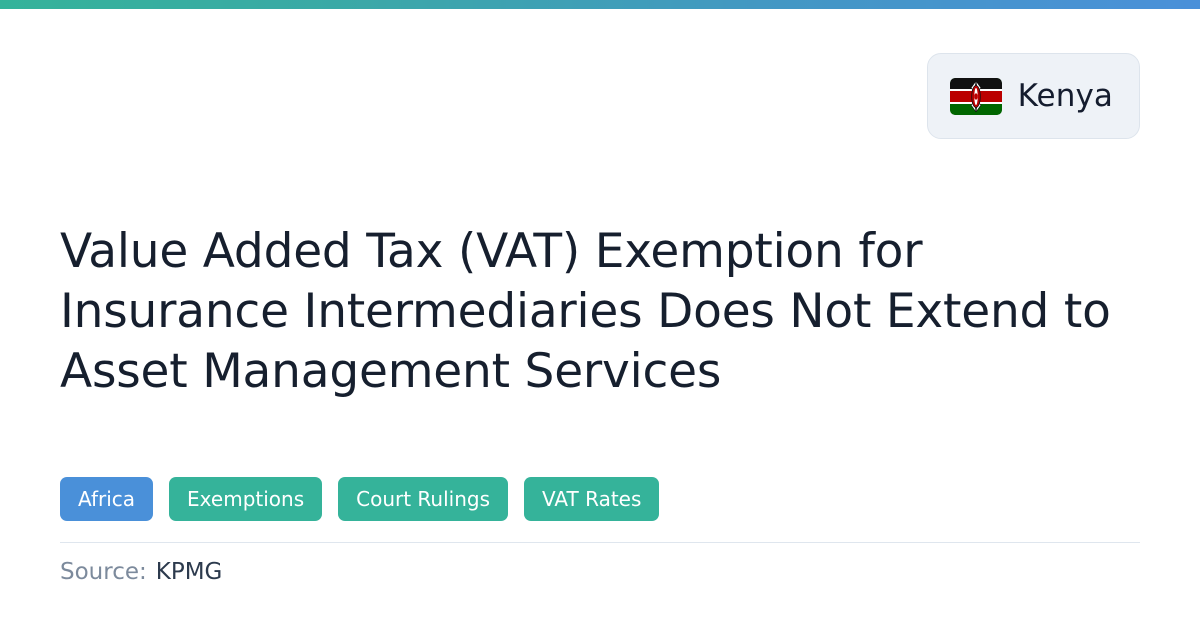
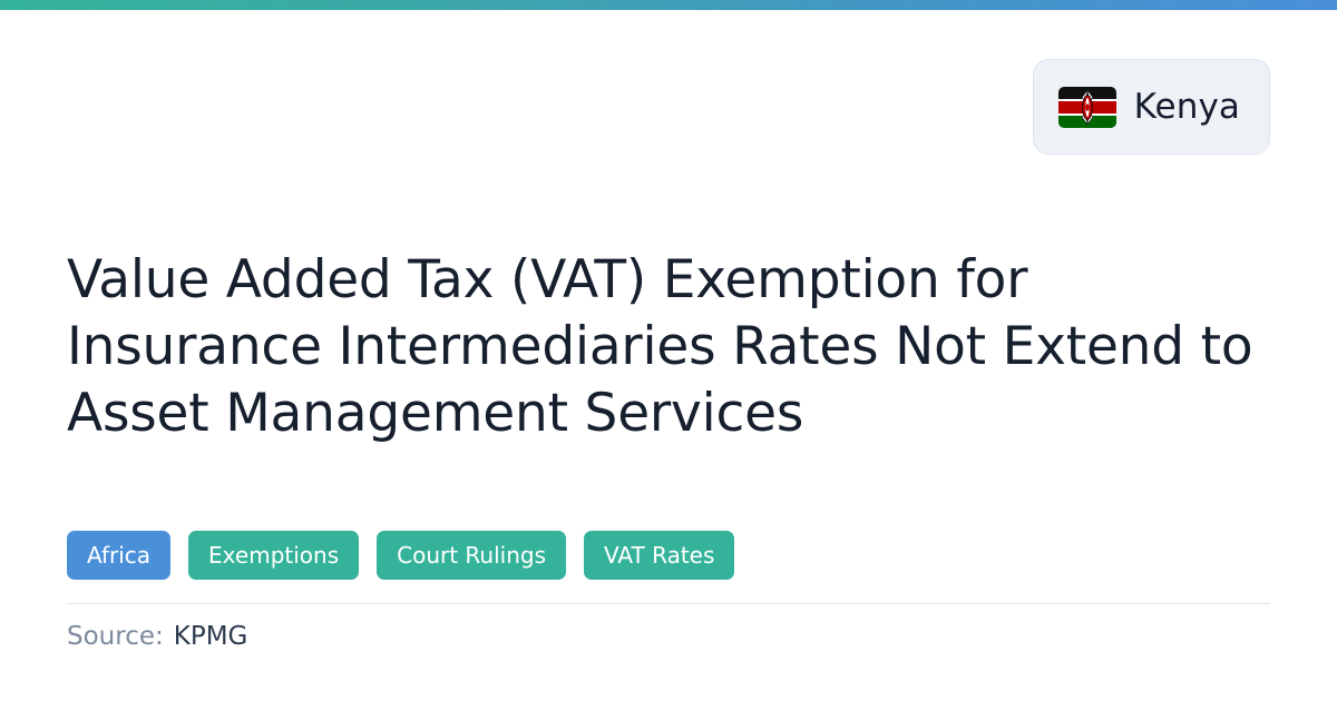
  Kenya
- Value Added Tax (VAT) Exemption for Insurance Intermediaries Does Not Extend to Asset Management Services
+ Value Added Tax (VAT) Exemption for Insurance Intermediaries Rates Not Extend to Asset Management Services
  Africa
  Exemptions
  Court Rulings
  VAT Rates
  Source:
  KPMG
